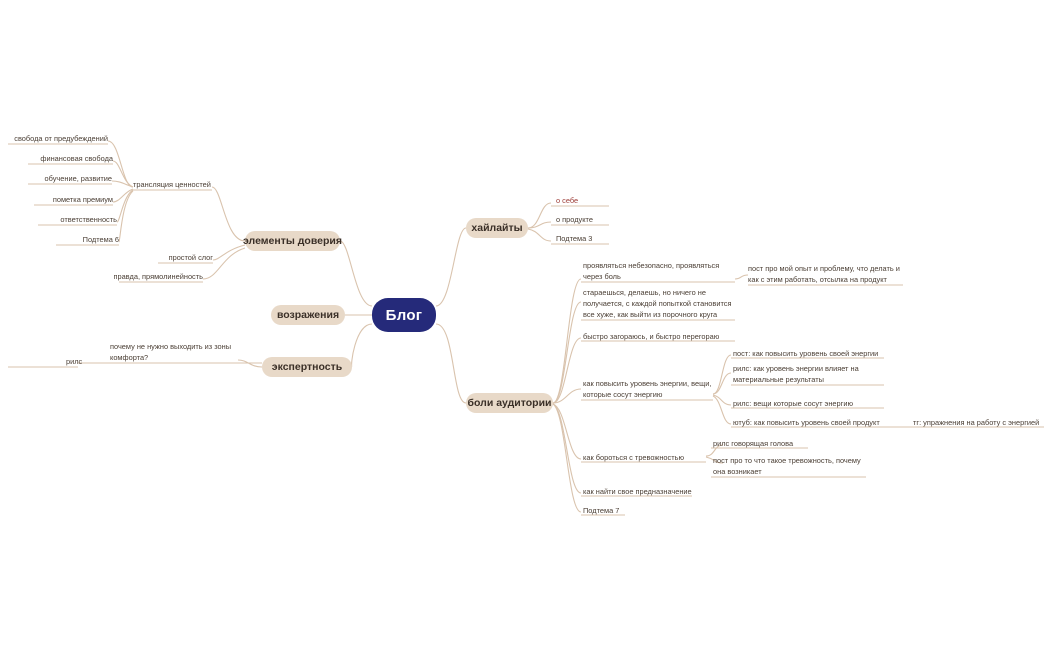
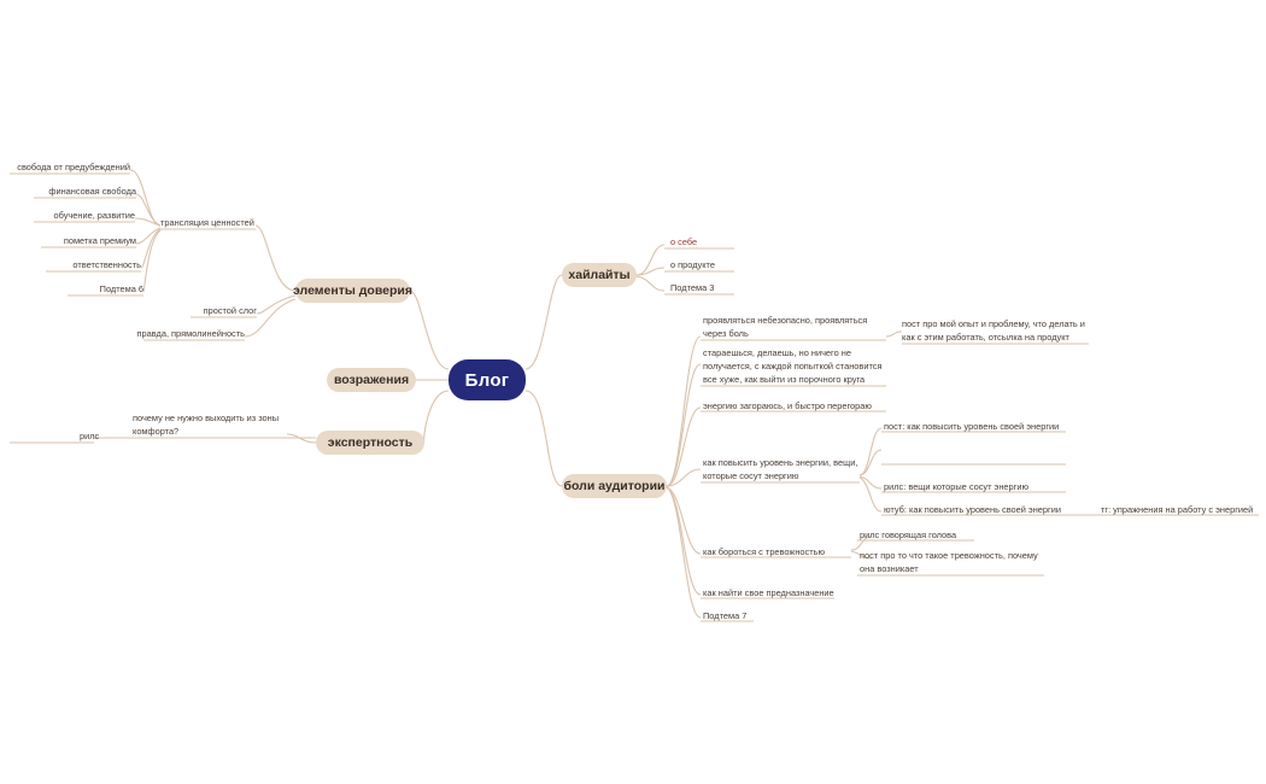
  Блог
  элементы доверия
  возражения
  экспертность
  хайлайты
  боли аудитории
  трансляция ценностей
  простой слог
  правда, прямолинейность
  свобода от предубеждений
  финансовая свобода
  обучение, развитие
  пометка премиум
  ответственность
  Подтема 6
  почему не нужно выходить из зоны
  комфорта?
  рилс
  о себе
  о продукте
  Подтема 3
  проявляться небезопасно, проявляться
  через боль
  стараешься, делаешь, но ничего не
  получается, с каждой попыткой становится
  все хуже, как выйти из порочного круга
- быстро загораюсь, и быстро перегораю
+ энергию загораюсь, и быстро перегораю
  как повысить уровень энергии, вещи,
  которые сосут энергию
  как бороться с тревожностью
  как найти свое предназначение
  Подтема 7
  пост про мой опыт и проблему, что делать и
  как с этим работать, отсылка на продукт
  пост: как повысить уровень своей энергии
- рилс: как уровень энергии влияет на
- материальные результаты
  рилс: вещи которые сосут энергию
- ютуб: как повысить уровень своей продукт
+ ютуб: как повысить уровень своей энергии
  тг: упражнения на работу с энергией
  рилс говорящая голова
  пост про то что такое тревожность, почему
  она возникает
